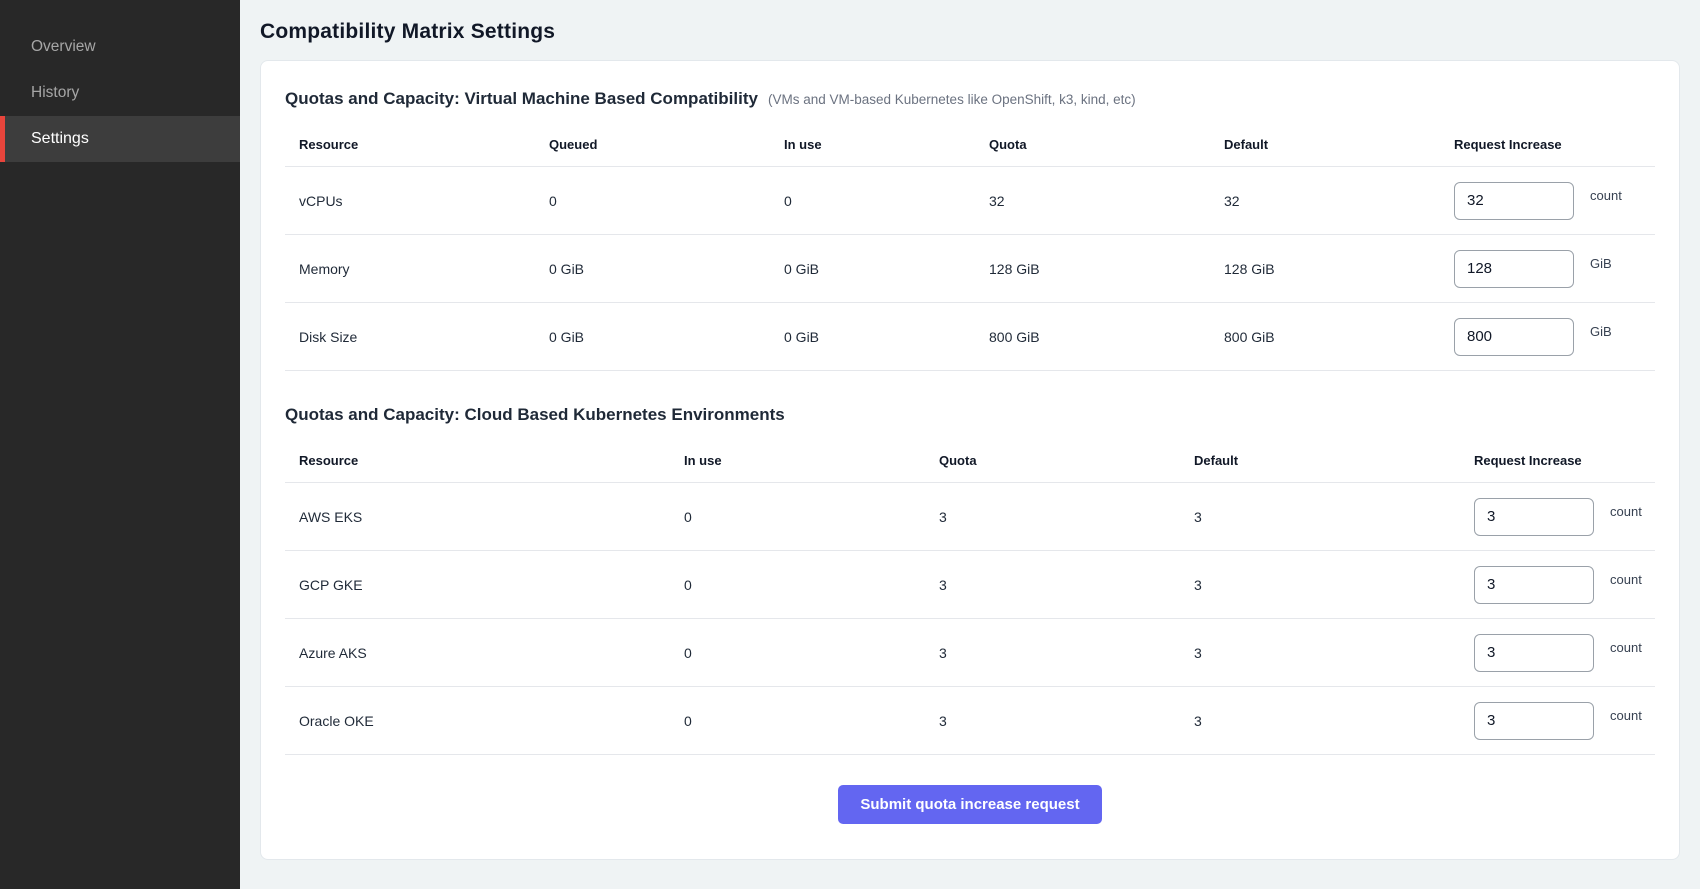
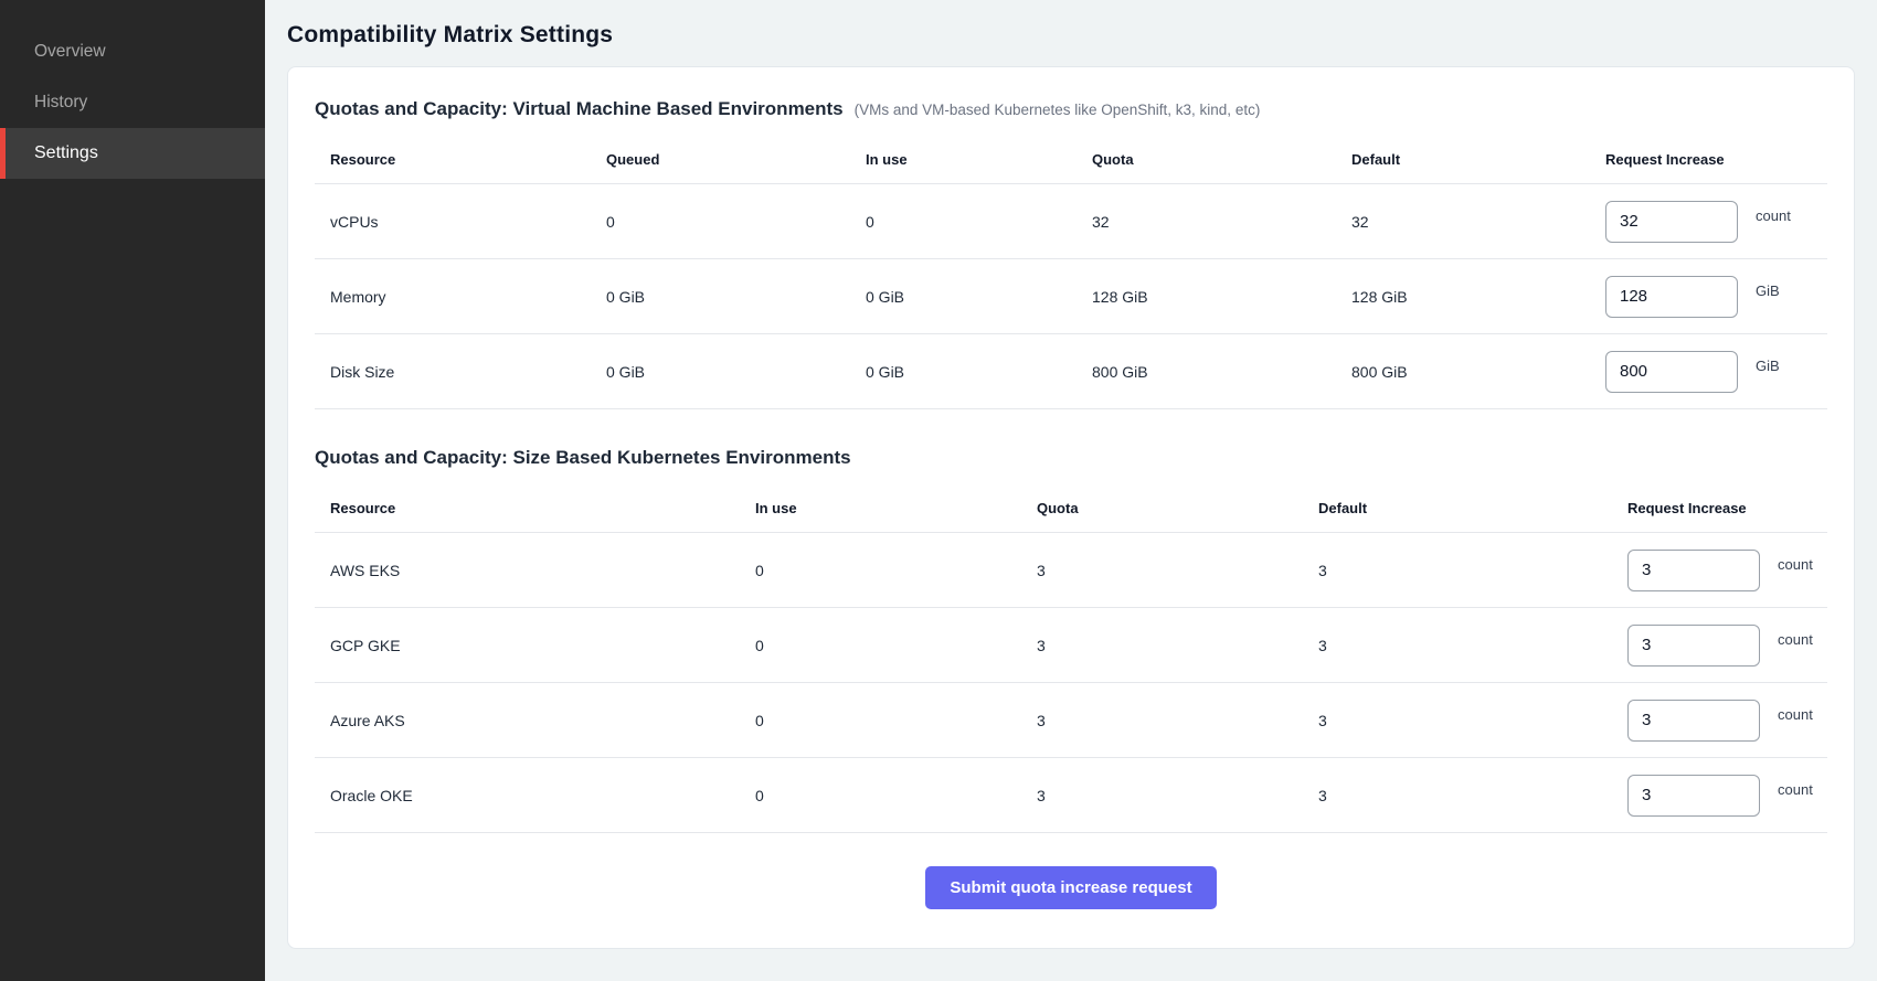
  Overview
  History
  Settings
  Compatibility Matrix Settings
- Quotas and Capacity: Virtual Machine Based Compatibility
+ Quotas and Capacity: Virtual Machine Based Environments
  (VMs and VM-based Kubernetes like OpenShift, k3, kind, etc)
  Resource
  Queued
  In use
  Quota
  Default
  Request Increase
  vCPUs
  0
  0
  32
  32
  32
  count
  Memory
  0 GiB
  0 GiB
  128 GiB
  128 GiB
  128
  GiB
  Disk Size
  0 GiB
  0 GiB
  800 GiB
  800 GiB
  800
  GiB
- Quotas and Capacity: Cloud Based Kubernetes Environments
+ Quotas and Capacity: Size Based Kubernetes Environments
  Resource
  In use
  Quota
  Default
  Request Increase
  AWS EKS
  0
  3
  3
  3
  count
  GCP GKE
  0
  3
  3
  3
  count
  Azure AKS
  0
  3
  3
  3
  count
  Oracle OKE
  0
  3
  3
  3
  count
  Submit quota increase request
